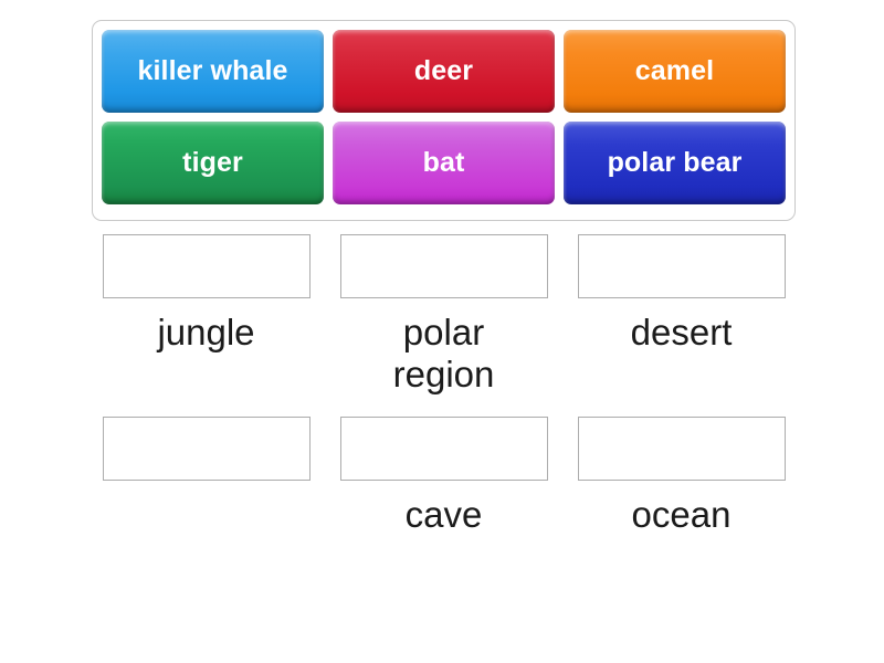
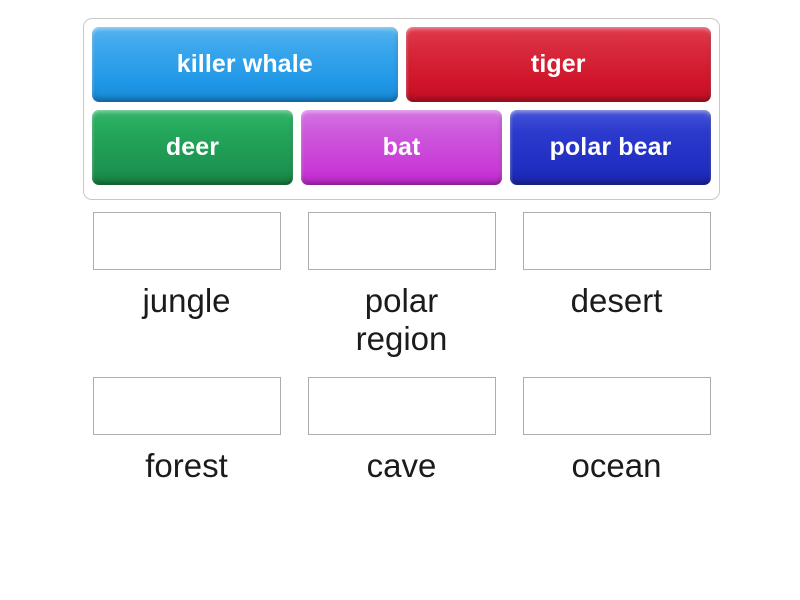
  killer whale
- deer
+ tiger
- camel
- tiger
+ deer
  bat
  polar bear
  jungle
  polar
  region
  desert
+ forest
  cave
  ocean
